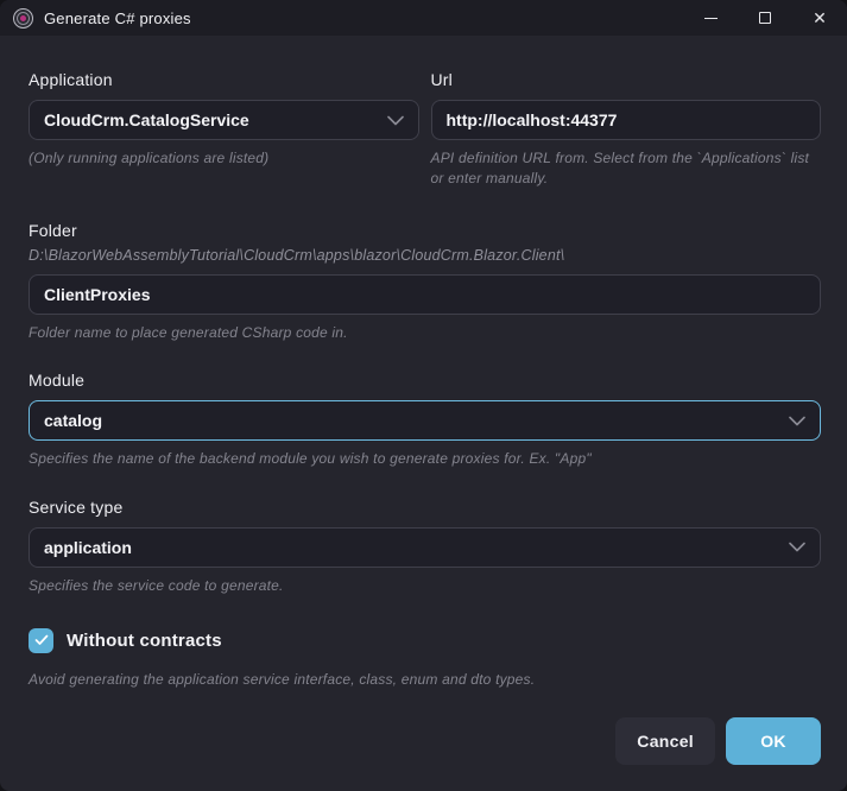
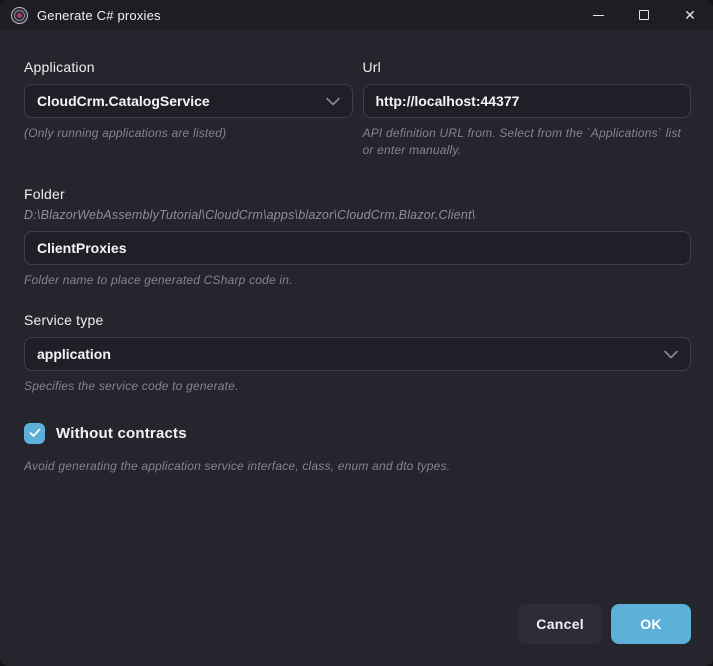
  Generate C# proxies
  ✕
  Application
  CloudCrm.CatalogService
  (Only running applications are listed)
  Url
  http://localhost:44377
  API definition URL from. Select from the `Applications` list or enter manually.
  Folder
  D:\BlazorWebAssemblyTutorial\CloudCrm\apps\blazor\CloudCrm.Blazor.Client\
  ClientProxies
  Folder name to place generated CSharp code in.
- Module
- catalog
- Specifies the name of the backend module you wish to generate proxies for. Ex. "App"
  Service type
  application
  Specifies the service code to generate.
  Without contracts
  Avoid generating the application service interface, class, enum and dto types.
  Cancel
  OK
